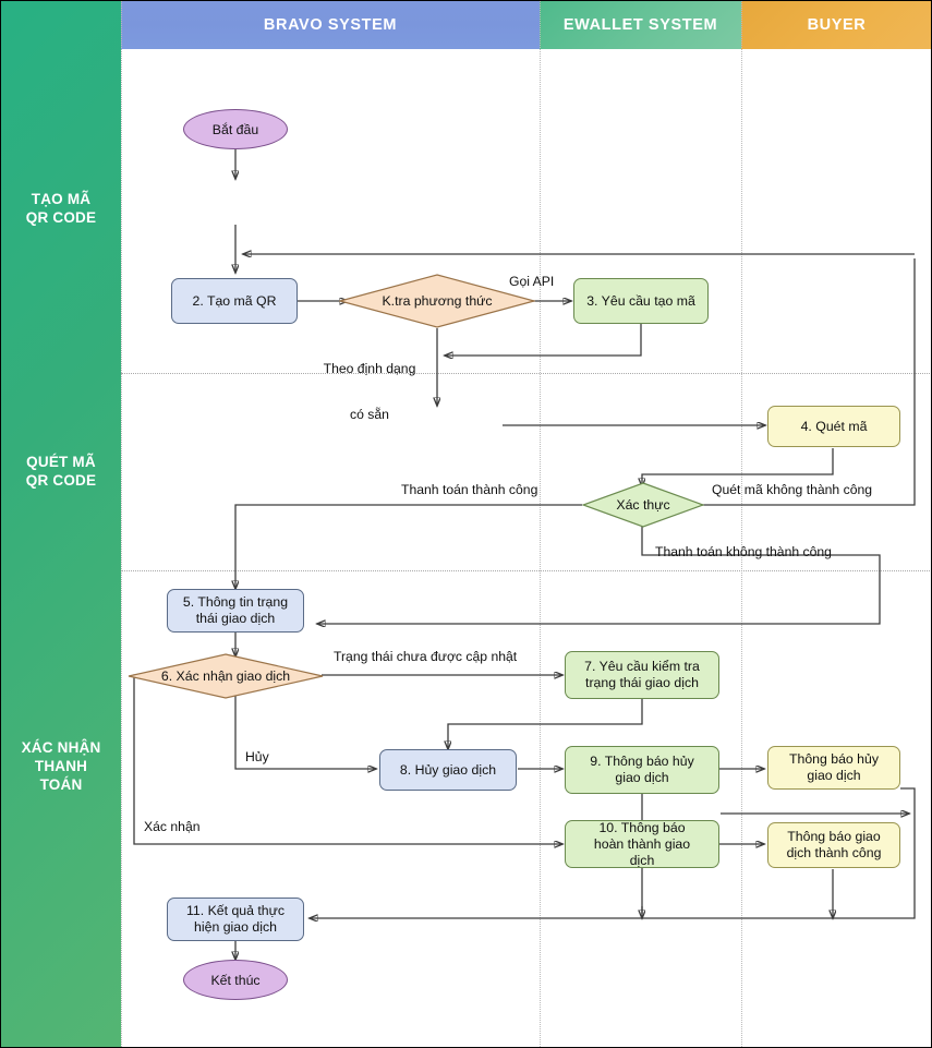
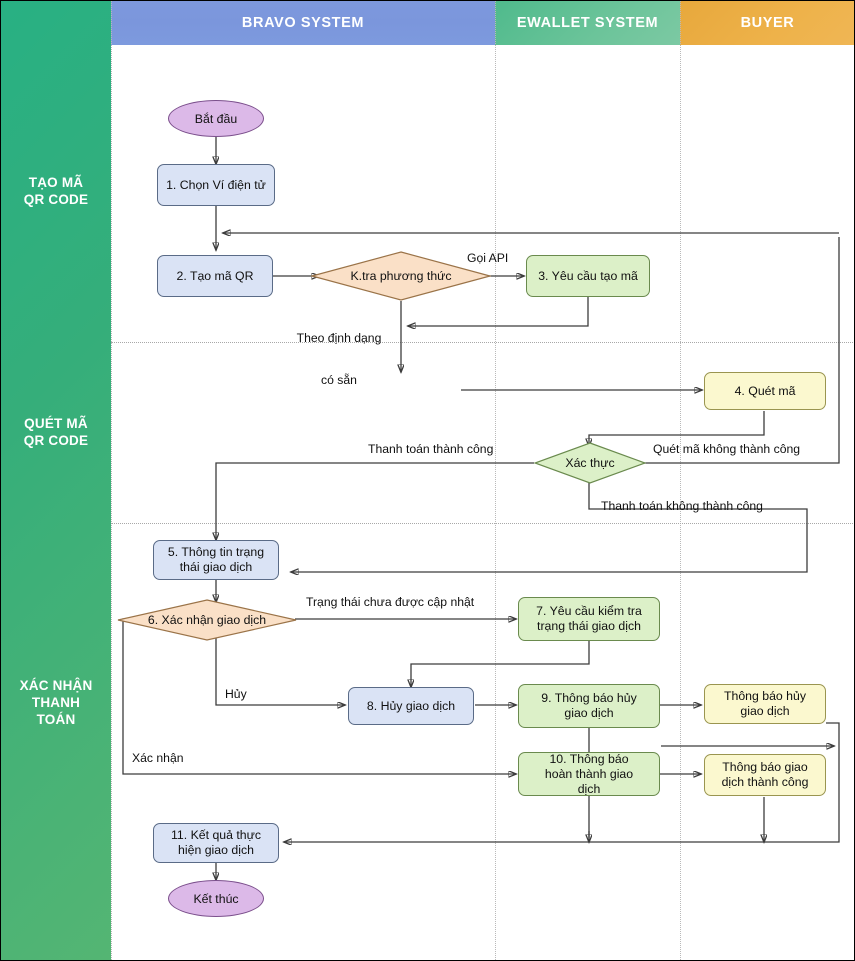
  TẠO MÃ
  QR CODE
  QUÉT MÃ
  QR CODE
  XÁC NHẬN
  THANH
  TOÁN
  BRAVO SYSTEM
  EWALLET SYSTEM
  BUYER
  Bắt đầu
+ 1. Chọn Ví điện tử
  2. Tạo mã QR
  K.tra phương thức
  3. Yêu cầu tạo mã
  4. Quét mã
  Xác thực
  5. Thông tin trạng
  thái giao dịch
  6. Xác nhận giao dịch
  7. Yêu cầu kiểm tra
  trạng thái giao dịch
  8. Hủy giao dịch
  9. Thông báo hủy
  giao dịch
  Thông báo hủy
  giao dịch
  10. Thông báo
  hoàn thành giao
  dịch
  Thông báo giao
  dịch thành công
  11. Kết quả thực
  hiện giao dịch
  Kết thúc
  Gọi API
  Theo định dạng
  có sẵn
  Thanh toán thành công
  Quét mã không thành công
  Thanh toán không thành công
  Trạng thái chưa được cập nhật
  Hủy
  Xác nhận
